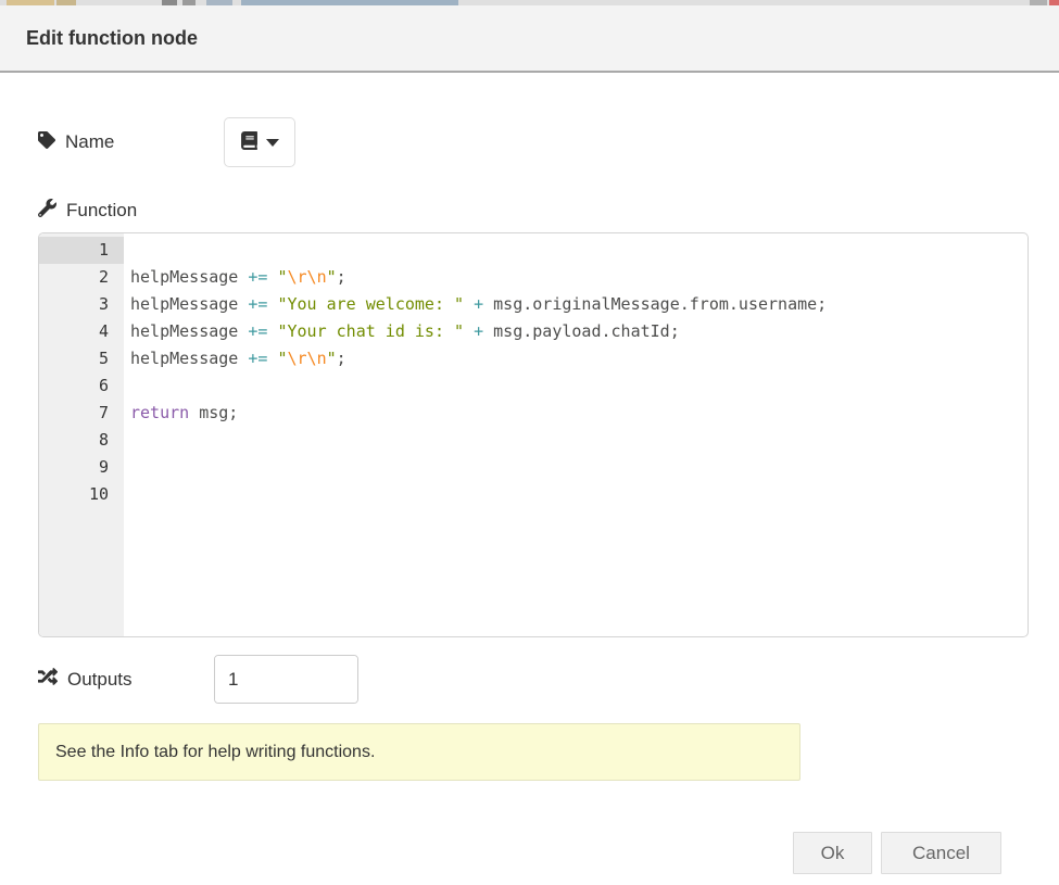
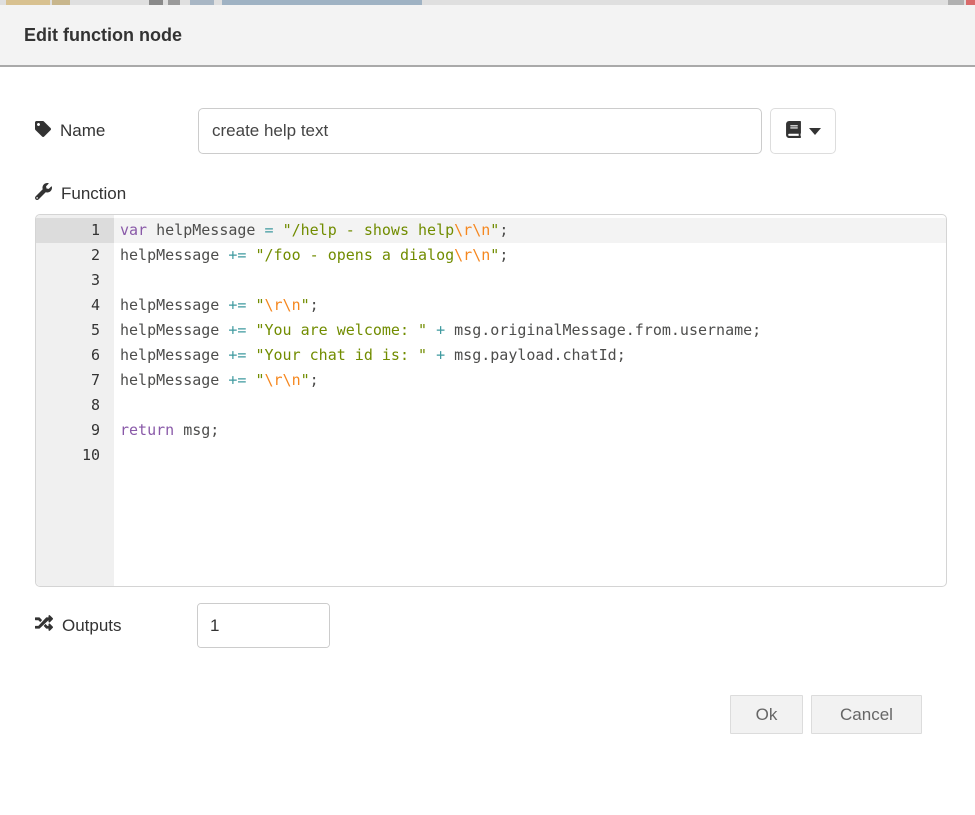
  Edit function node
  Name
+ create help text
  Function
  1
  2
  3
  4
  5
  6
  7
  8
  9
  10
+ var helpMessage = "/help - shows help\r\n";
+ helpMessage += "/foo - opens a dialog\r\n";
  helpMessage += "\r\n";
  helpMessage += "You are welcome: " + msg.originalMessage.from.username;
  helpMessage += "Your chat id is: " + msg.payload.chatId;
  helpMessage += "\r\n";
  return msg;
  Outputs
  1
- See the Info tab for help writing functions.
  Ok
  Cancel
